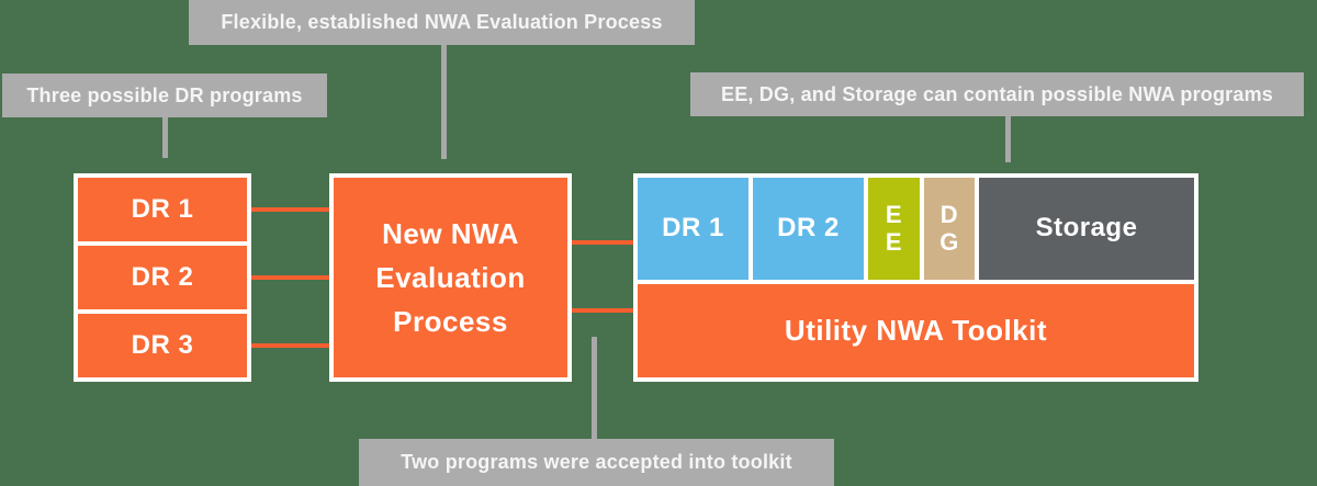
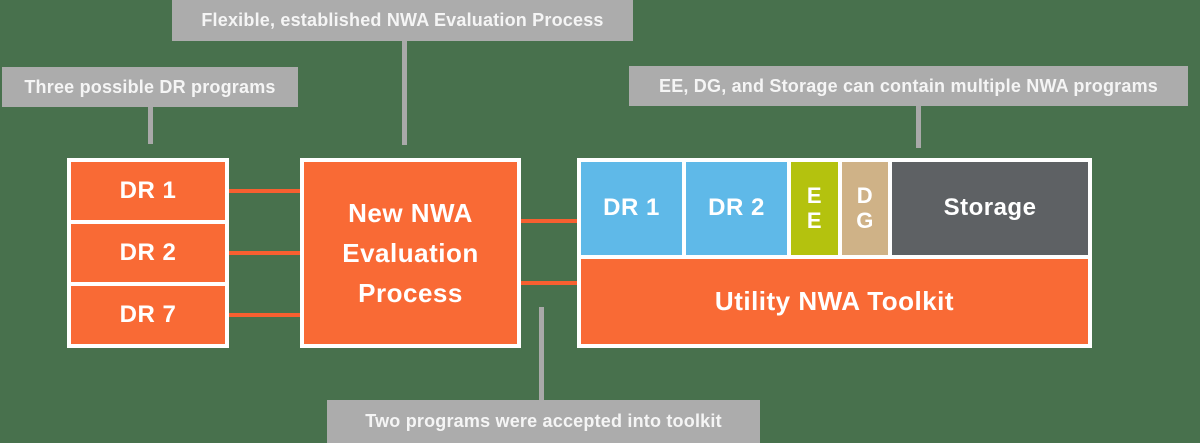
  Flexible, established NWA Evaluation Process
  Three possible DR programs
- EE, DG, and Storage can contain possible NWA programs
+ EE, DG, and Storage can contain multiple NWA programs
  Two programs were accepted into toolkit
  DR 1
  DR 2
- DR 3
+ DR 7
  New NWA
  Evaluation
  Process
  DR 1
  DR 2
  E
  E
  D
  G
  Storage
  Utility NWA Toolkit
